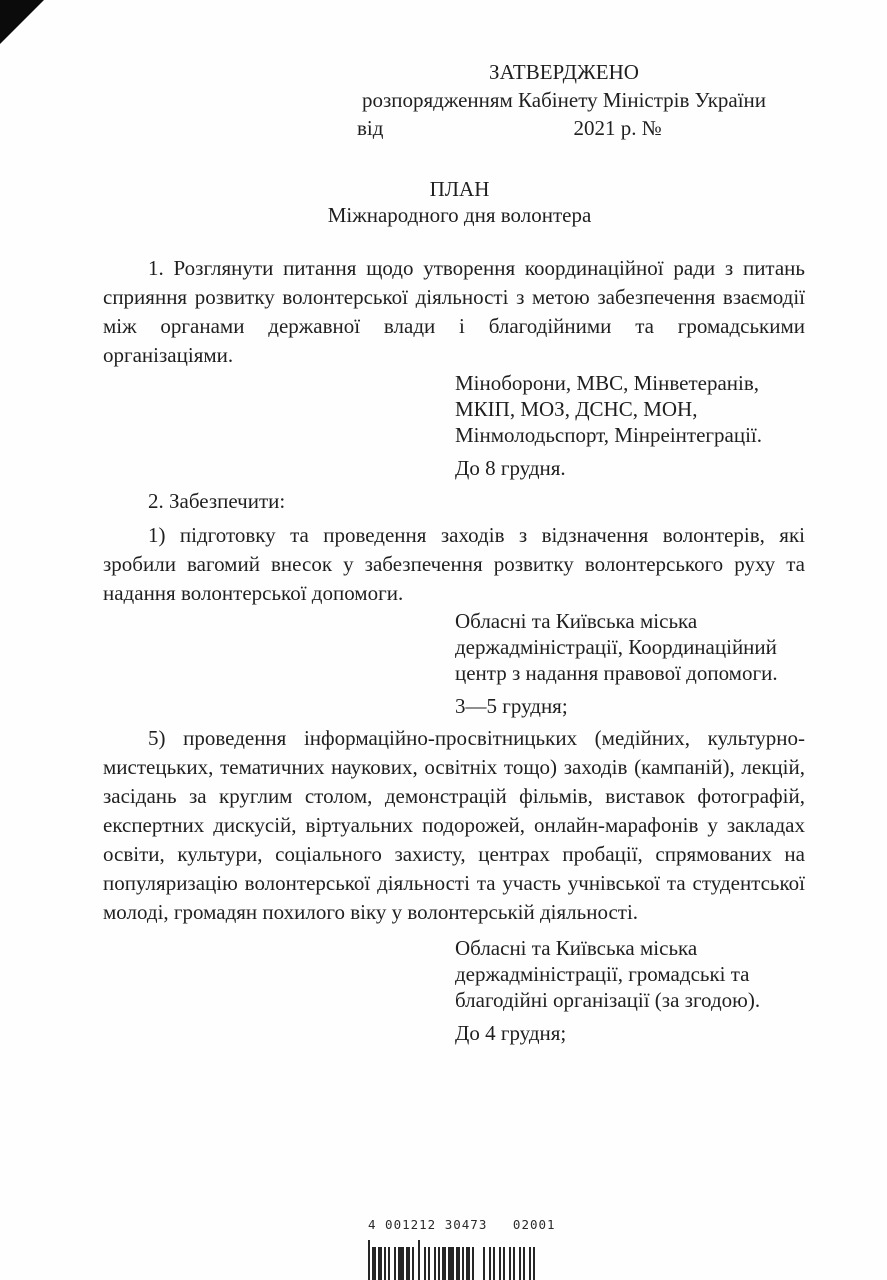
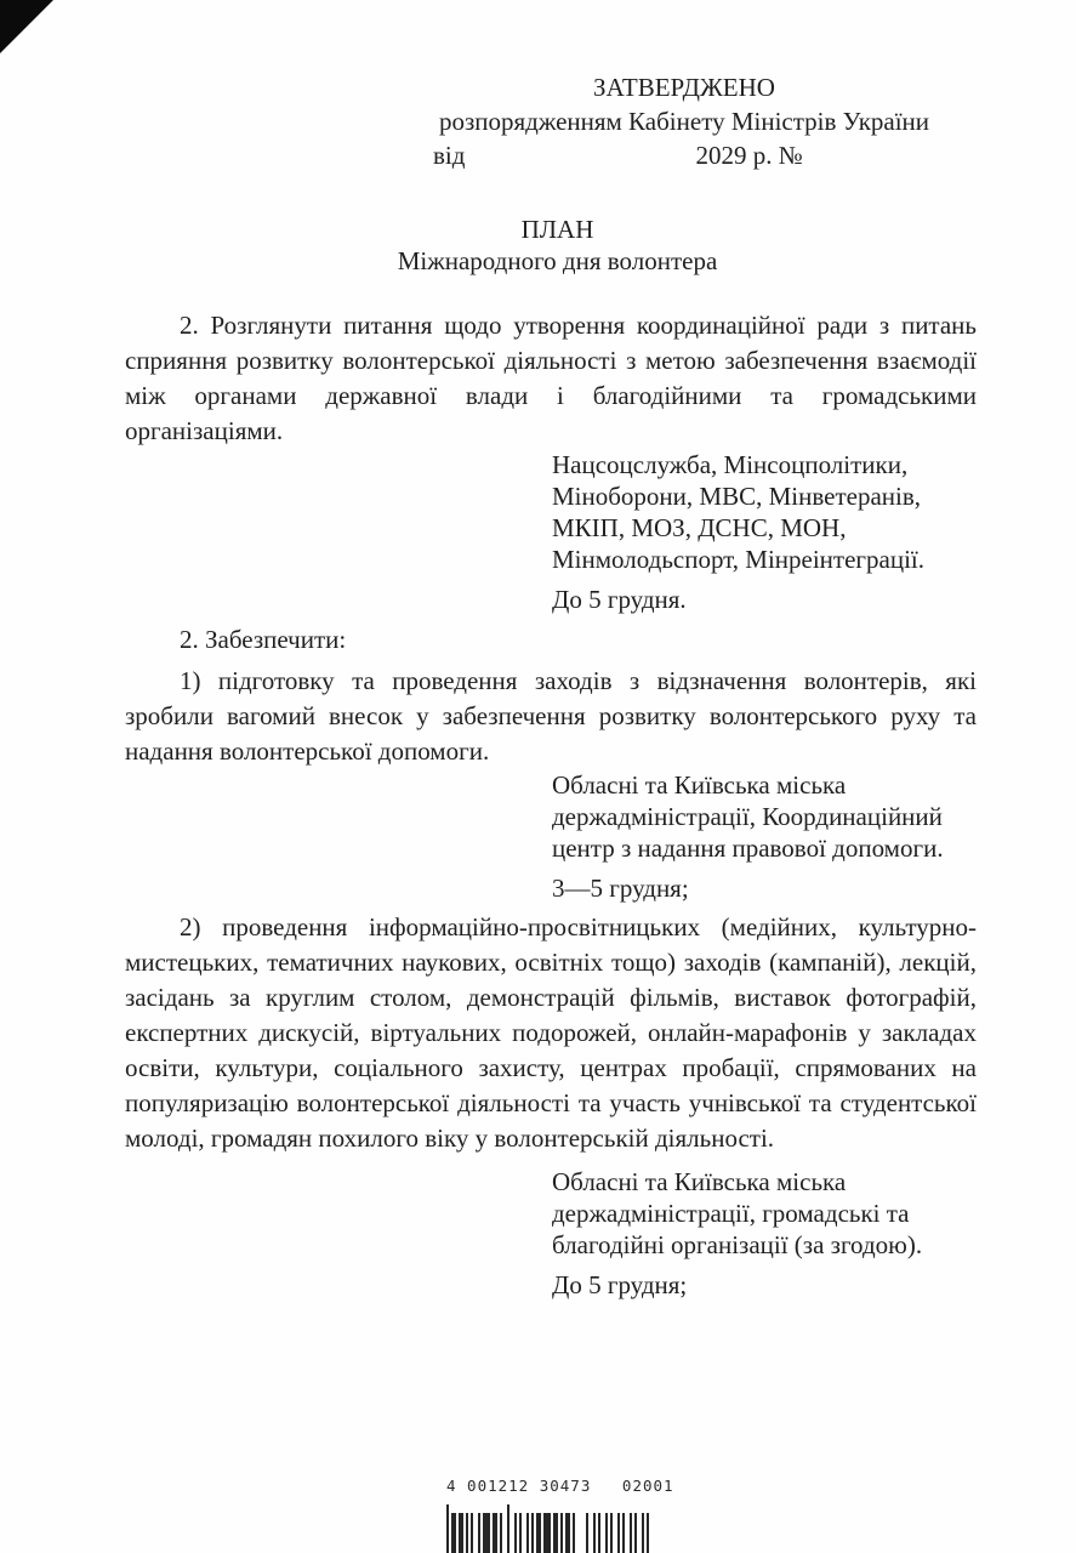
  ЗАТВЕРДЖЕНО
  розпорядженням Кабінету Міністрів України
  від
- 2021 р. №
+ 2029 р. №
  ПЛАН
  Міжнародного дня волонтера
- 1. Розглянути питання щодо утворення координаційної ради з питань сприяння розвитку волонтерської діяльності з метою забезпечення взаємодії між органами державної влади і благодійними та громадськими організаціями.
+ 2. Розглянути питання щодо утворення координаційної ради з питань сприяння розвитку волонтерської діяльності з метою забезпечення взаємодії між органами державної влади і благодійними та громадськими організаціями.
+ Нацсоцслужба, Мінсоцполітики,
  Міноборони, МВС, Мінветеранів,
  МКІП, МОЗ, ДСНС, МОН,
  Мінмолодьспорт, Мінреінтеграції.
- До 8 грудня.
+ До 5 грудня.
  2. Забезпечити:
  1) підготовку та проведення заходів з відзначення волонтерів, які зробили вагомий внесок у забезпечення розвитку волонтерського руху та надання волонтерської допомоги.
  Обласні та Київська міська
  держадміністрації, Координаційний
  центр з надання правової допомоги.
  3—5 грудня;
- 5) проведення інформаційно-просвітницьких (медійних, культурно-мистецьких, тематичних наукових, освітніх тощо) заходів (кампаній), лекцій, засідань за круглим столом, демонстрацій фільмів, виставок фотографій, експертних дискусій, віртуальних подорожей, онлайн-марафонів у закладах освіти, культури, соціального захисту, центрах пробації, спрямованих на популяризацію волонтерської діяльності та участь учнівської та студентської молоді, громадян похилого віку у волонтерській діяльності.
+ 2) проведення інформаційно-просвітницьких (медійних, культурно-мистецьких, тематичних наукових, освітніх тощо) заходів (кампаній), лекцій, засідань за круглим столом, демонстрацій фільмів, виставок фотографій, експертних дискусій, віртуальних подорожей, онлайн-марафонів у закладах освіти, культури, соціального захисту, центрах пробації, спрямованих на популяризацію волонтерської діяльності та участь учнівської та студентської молоді, громадян похилого віку у волонтерській діяльності.
  Обласні та Київська міська
  держадміністрації, громадські та
  благодійні організації (за згодою).
- До 4 грудня;
+ До 5 грудня;
  4 001212 30473 02001
